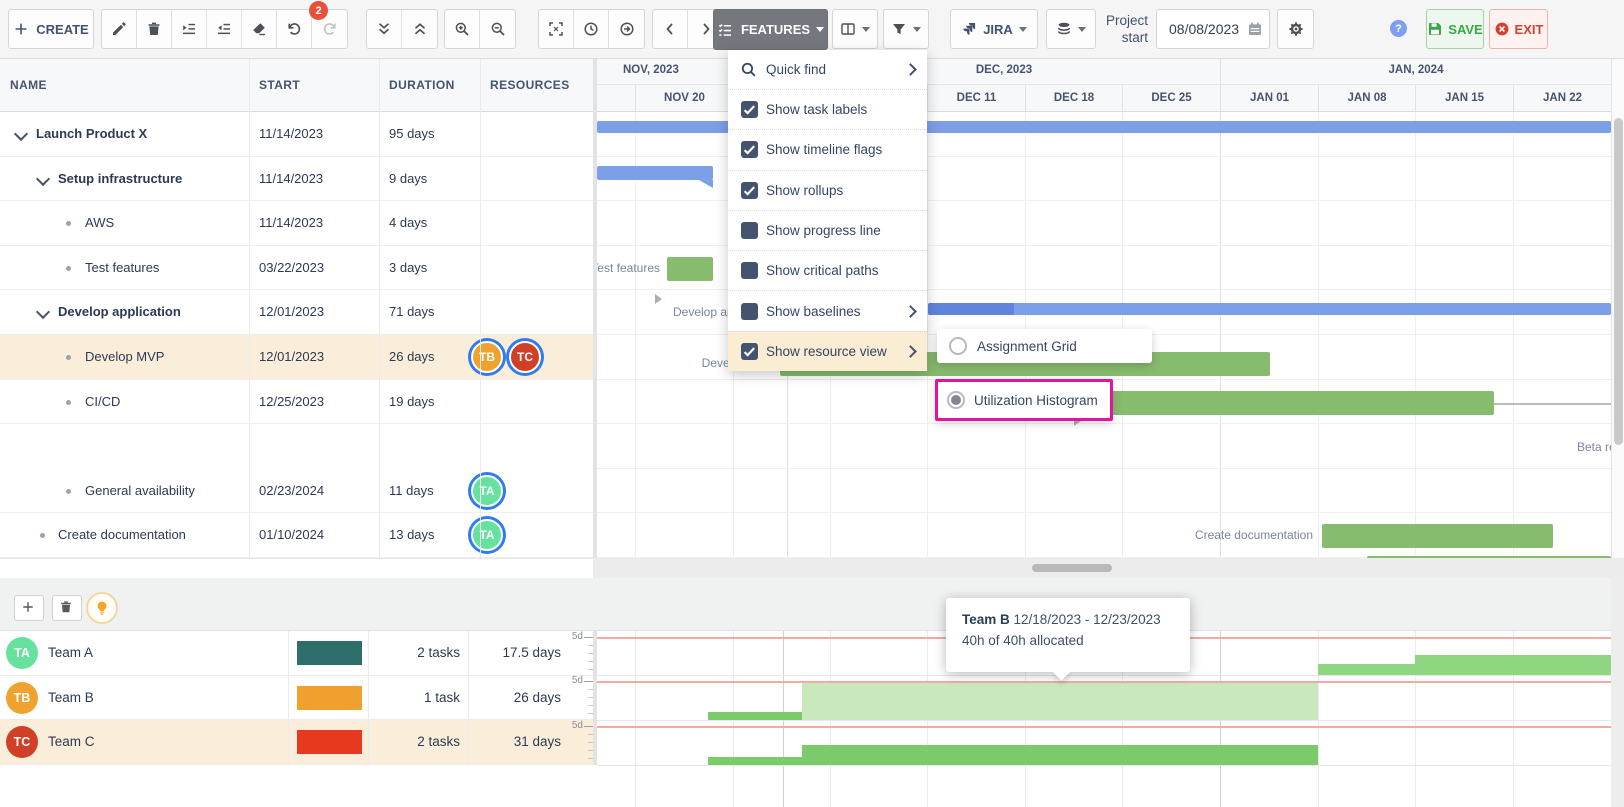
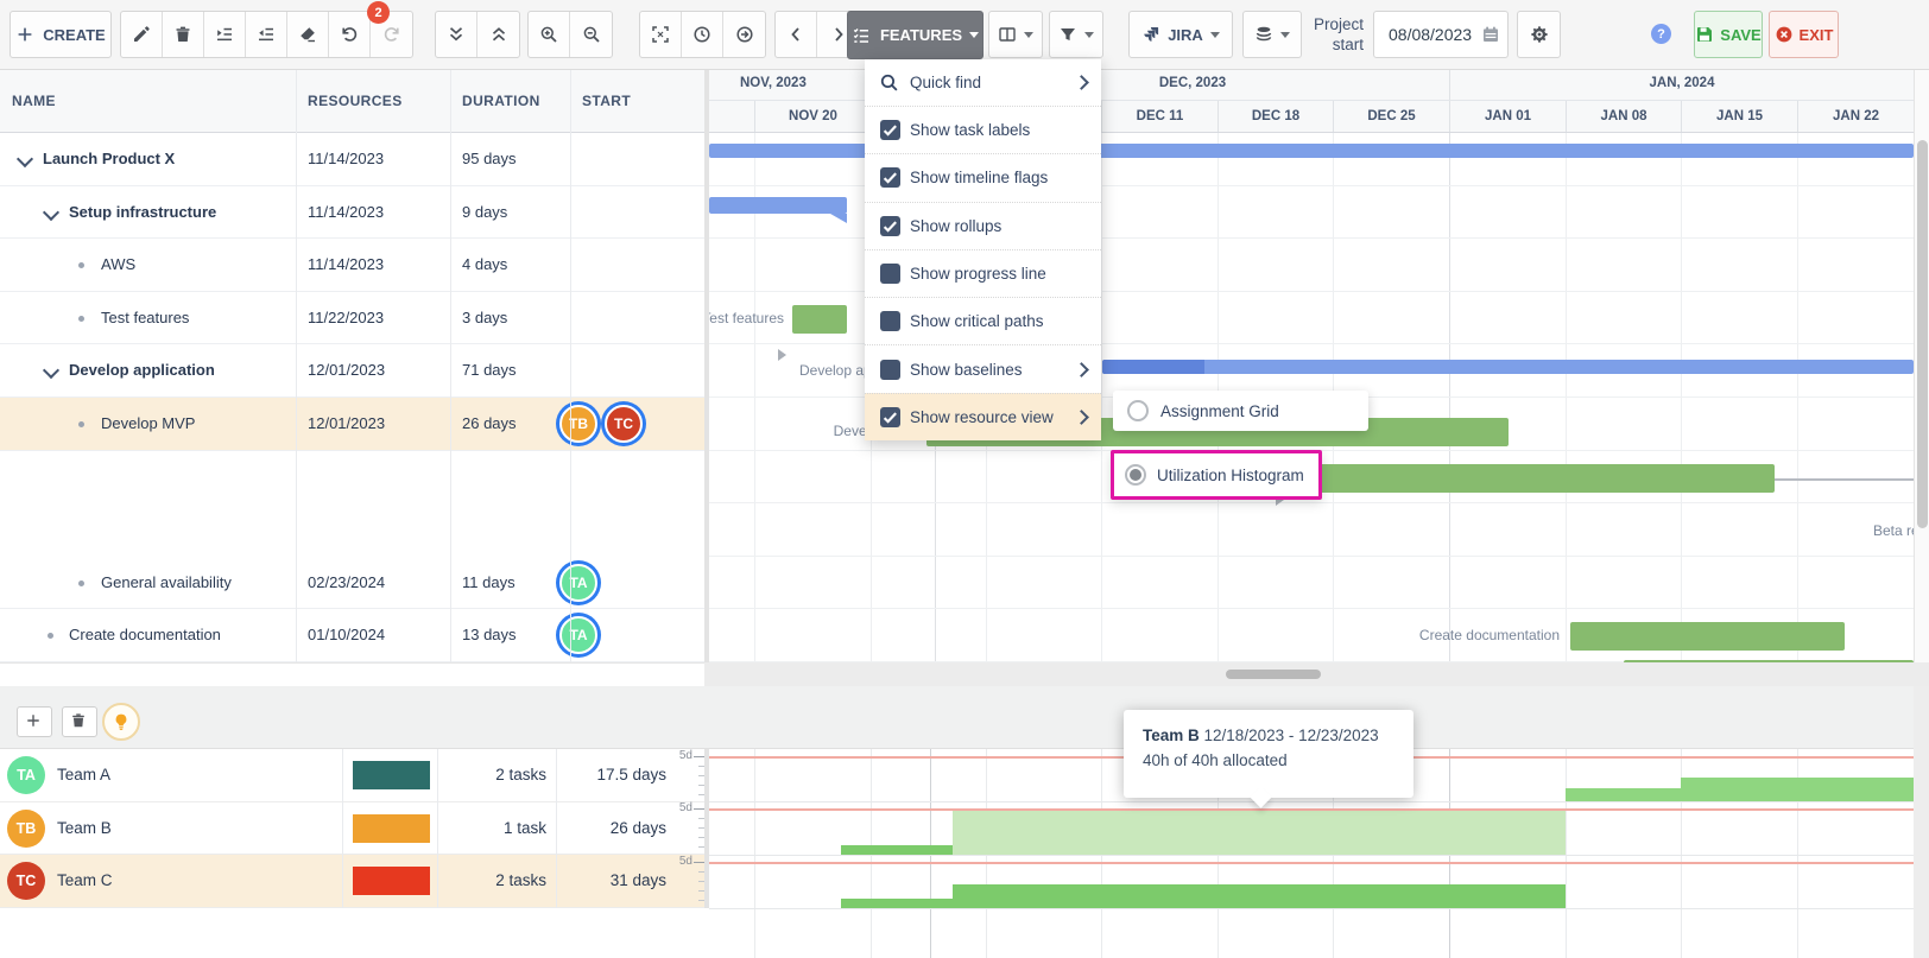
  CREATE
  2
  FEATURES
  JIRA
  Project
  start
  08/08/2023
  ?
  SAVE
  EXIT
  NAME
- START
+ RESOURCES
  DURATION
- RESOURCES
+ START
  Launch Product X
  11/14/2023
  95 days
  Setup infrastructure
  11/14/2023
  9 days
  AWS
  11/14/2023
  4 days
  Test features
- 03/22/2023
+ 11/22/2023
  3 days
  Develop application
  12/01/2023
  71 days
  Develop MVP
  12/01/2023
  26 days
  TB
  TC
- CI/CD
- 12/25/2023
- 19 days
  General availability
  02/23/2024
  11 days
  TA
  Create documentation
  01/10/2024
  13 days
  TA
  NOV, 2023
  DEC, 2023
  JAN, 2024
  NOV 20
  DEC 11
  DEC 18
  DEC 25
  JAN 01
  JAN 08
  JAN 15
  JAN 22
  est features
  Create documentation
  TA
  Team A
  2 tasks
  17.5 days
  5d
  TB
  Team B
  1 task
  26 days
  5d
  TC
  Team C
  2 tasks
  31 days
  5d
  Quick find
  Show task labels
  Show timeline flags
  Show rollups
  Show progress line
  Show critical paths
  Show baselines
  Show resource view
  Assignment Grid
  Utilization Histogram
  Team B 12/18/2023 - 12/23/2023
  40h of 40h allocated
